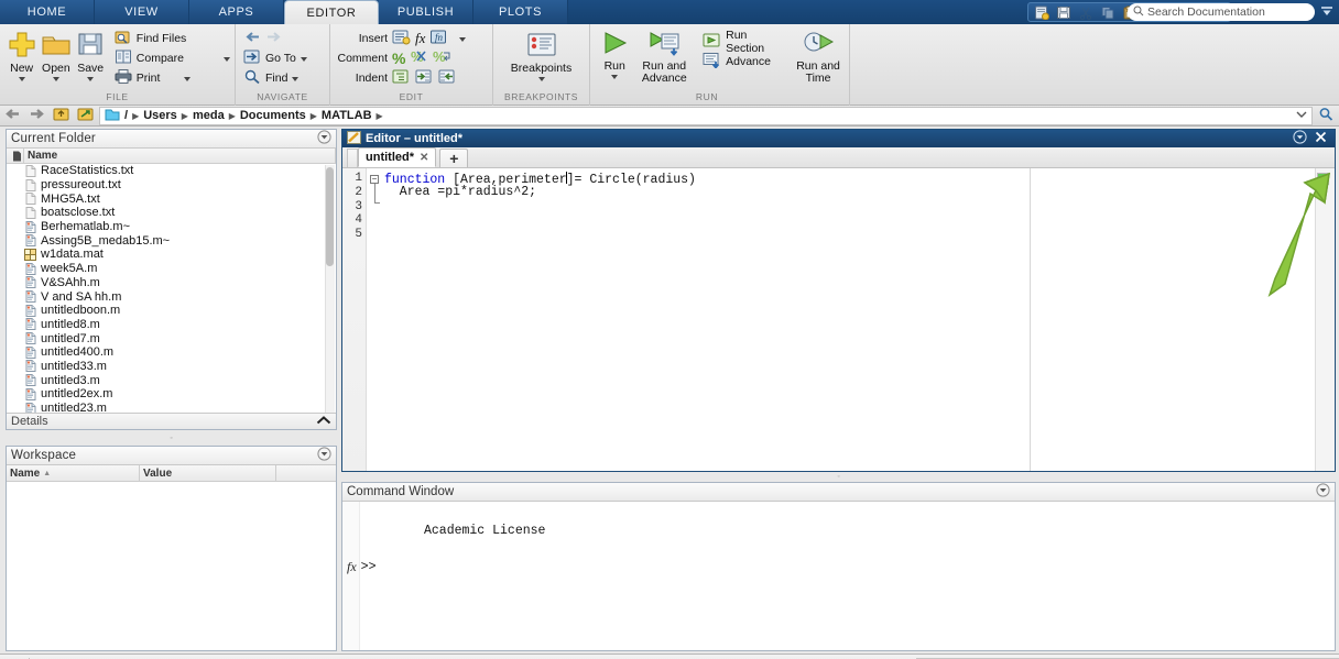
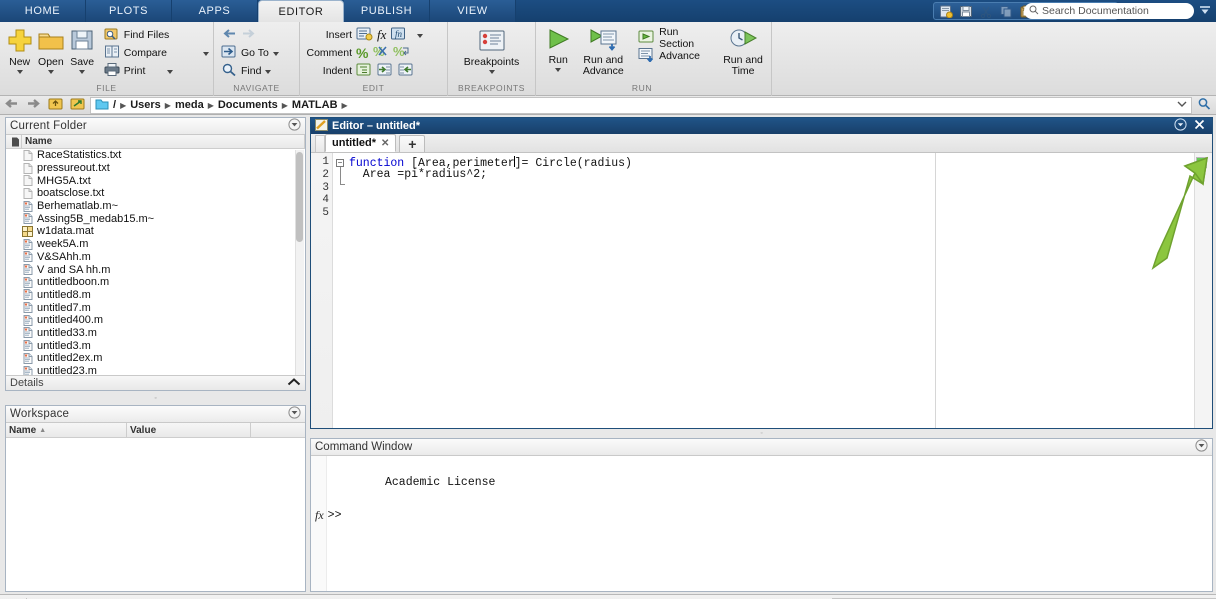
  HOME
- VIEW
+ PLOTS
  APPS
  EDITOR
  PUBLISH
- PLOTS
+ VIEW
  Search Documentation
  New
  Open
  Save
  Find Files
  Compare
  Print
  FILE
  Go To
  Find
  NAVIGATE
  Insert
  fx
  fn
  Comment
  %
  %
  %
  Indent
  EDIT
  Breakpoints
  BREAKPOINTS
  Run
  Run and
  Advance
  Run Section
  Advance
  Run and
  Time
  RUN
  /
  ▶
  Users
  ▶
  meda
  ▶
  Documents
  ▶
  MATLAB
  ▶
  Current Folder
  Name
  RaceStatistics.txt
  pressureout.txt
  MHG5A.txt
  boatsclose.txt
  Berhematlab.m~
  Assing5B_medab15.m~
  w1data.mat
  week5A.m
  V&SAhh.m
  V and SA hh.m
  untitledboon.m
  untitled8.m
  untitled7.m
  untitled400.m
  untitled33.m
  untitled3.m
  untitled2ex.m
  untitled23.m
  Details
  Workspace
  Name
  Value
  Editor – untitled*
  untitled*
  ✕
  +
  1
  2
  3
  4
  5
  −
  function [Area,perimeter]= Circle(radius)
  Area =pi*radius^2;
  Command Window
  Academic License
  fx
  >>
